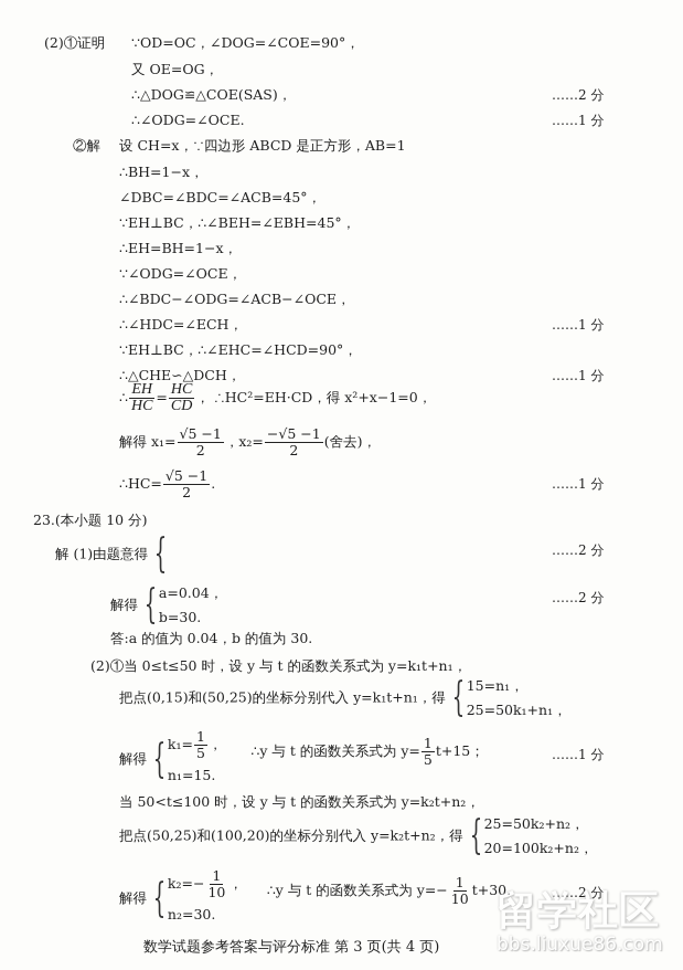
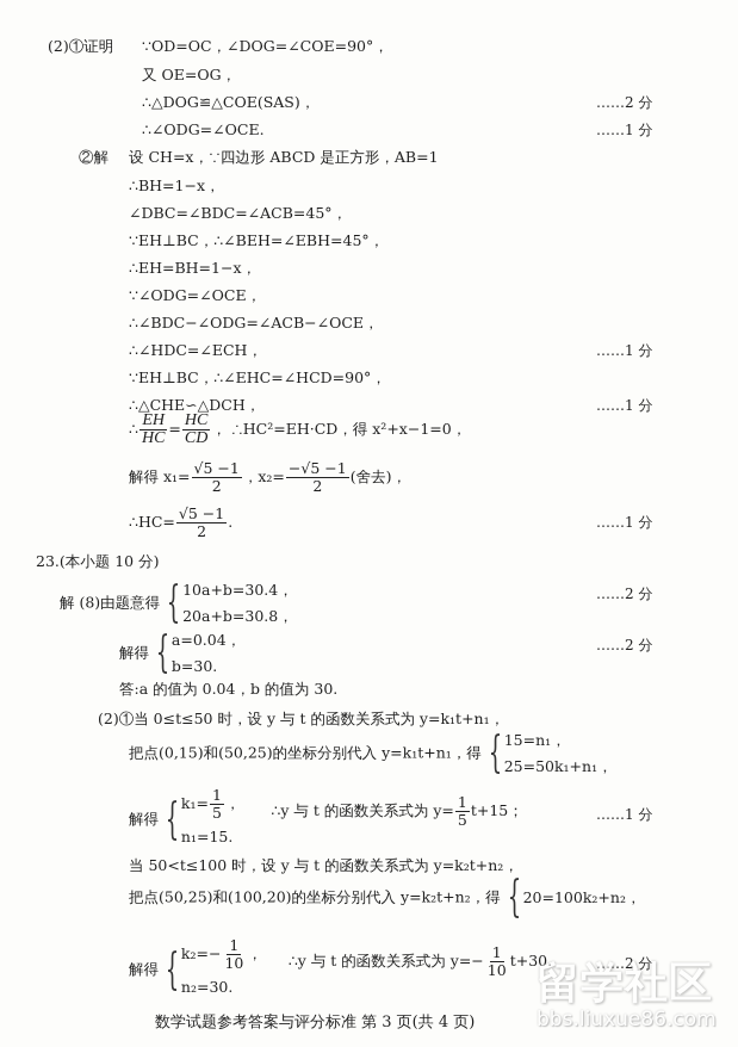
  (2)①证明
  ∵OD=OC，∠DOG=∠COE=90°，
  又 OE=OG，
  ∴△DOG≌△COE(SAS)，
  ∴∠ODG=∠OCE.
  ……2 分
  ……1 分
  ②解
  设 CH=x，∵四边形 ABCD 是正方形，AB=1
  ∴BH=1−x，
  ∠DBC=∠BDC=∠ACB=45°，
  ∵EH⊥BC，∴∠BEH=∠EBH=45°，
  ∴EH=BH=1−x，
  ∵∠ODG=∠OCE，
  ∴∠BDC−∠ODG=∠ACB−∠OCE，
  ∴∠HDC=∠ECH，
  ∵EH⊥BC，∴∠EHC=∠HCD=90°，
  ∴△CHE∽△DCH，
  ……1 分
  ……1 分
  ∴
  EH
  HC
  =
  HC
  CD
  ， ∴HC²=EH·CD，得 x²+x−1=0，
  解得 x₁=
  √5 −1
  2
  ，x₂=
  −√5 −1
  2
  (舍去)，
  ∴HC=
  √5 −1
  2
  .
  ……1 分
  23.(本小题 10 分)
- 解 (1)由题意得
+ 解 (8)由题意得
  {
+ 10a+b=30.4，
+ 20a+b=30.8，
  ……2 分
  解得
  {
  a=0.04，
  b=30.
  ……2 分
  答:a 的值为 0.04，b 的值为 30.
  (2)①当 0≤t≤50 时，设 y 与 t 的函数关系式为 y=k₁t+n₁，
  把点(0,15)和(50,25)的坐标分别代入 y=k₁t+n₁，得
  {
  15=n₁，
  25=50k₁+n₁，
  解得
  {
  k₁=
  1
  5
  ，
  n₁=15.
  ∴y 与 t 的函数关系式为 y=
  1
  5
  t+15；
  ……1 分
  当 50<t≤100 时，设 y 与 t 的函数关系式为 y=k₂t+n₂，
  把点(50,25)和(100,20)的坐标分别代入 y=k₂t+n₂，得
  {
- 25=50k₂+n₂，
  20=100k₂+n₂，
  解得
  {
  k₂=−
  1
  10
  ，
  n₂=30.
  ∴y 与 t 的函数关系式为 y=−
  1
  10
  t+30.
  ……2 分
  数学试题参考答案与评分标准 第 3 页(共 4 页)
  留学社区
  bbs.liuxue86.com
